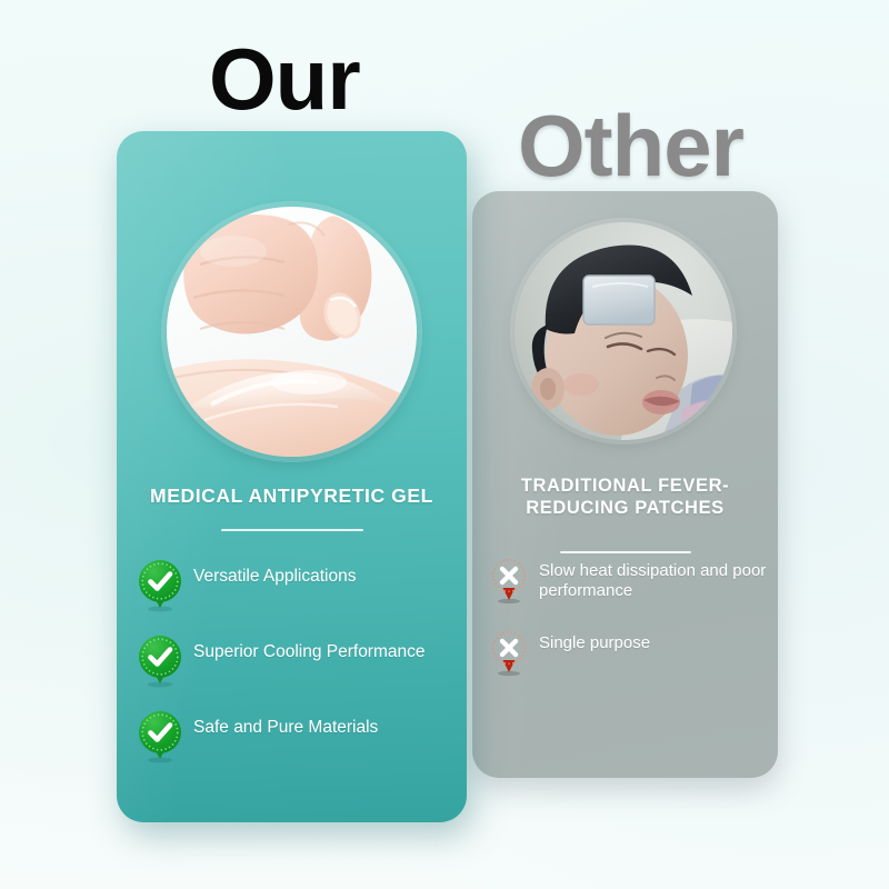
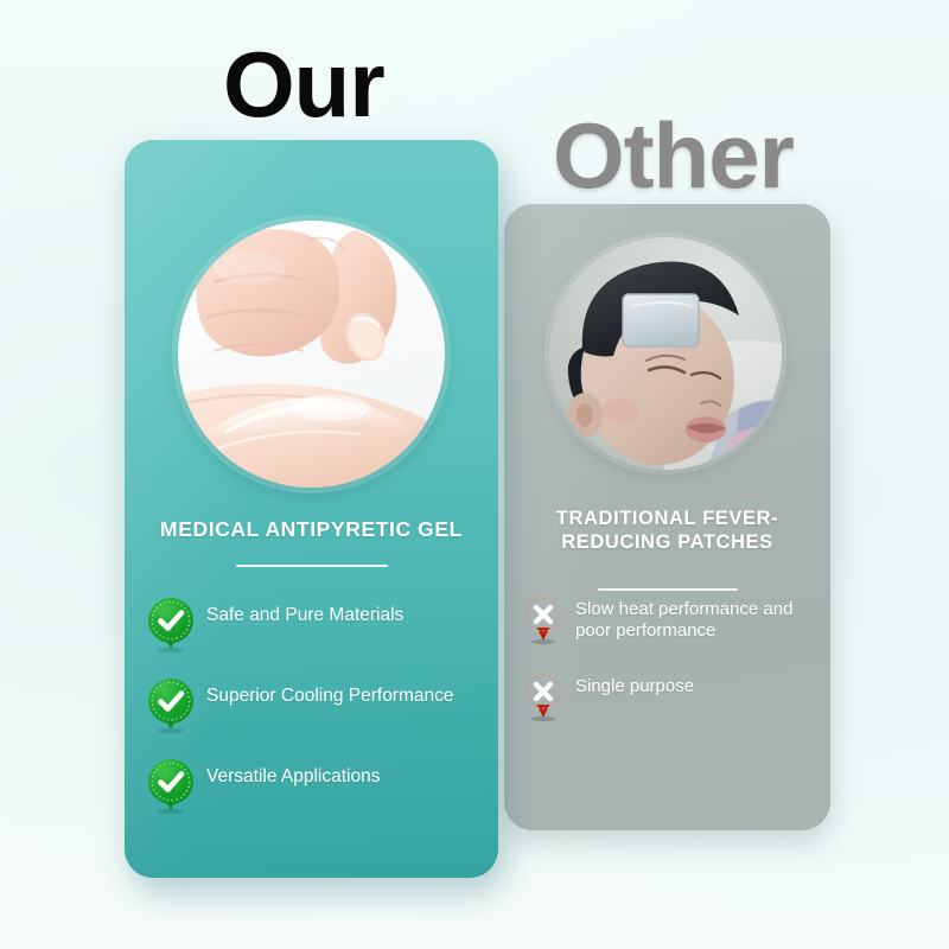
  Our
  Other
  TRADITIONAL FEVER-REDUCING PATCHES
- Slow heat dissipation and poor performance
+ Slow heat performance and poor performance
  Single purpose
  MEDICAL ANTIPYRETIC GEL
- Versatile Applications
+ Safe and Pure Materials
  Superior Cooling Performance
- Safe and Pure Materials
+ Versatile Applications
